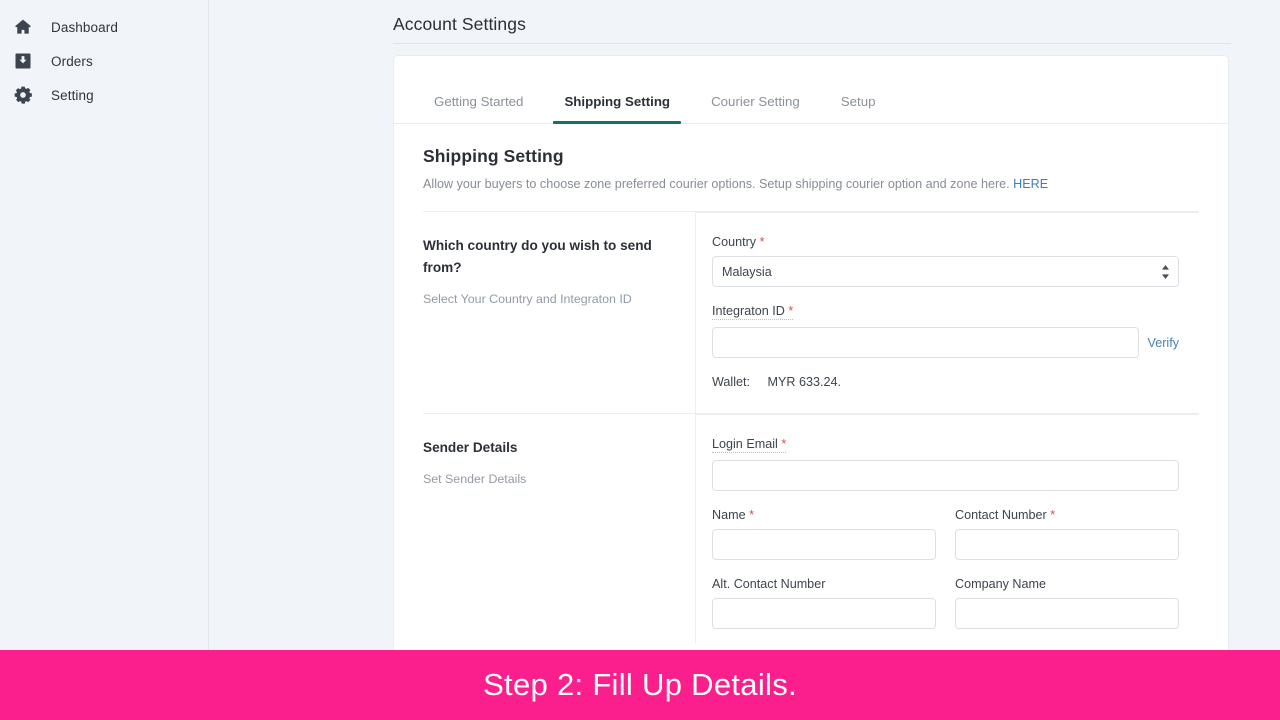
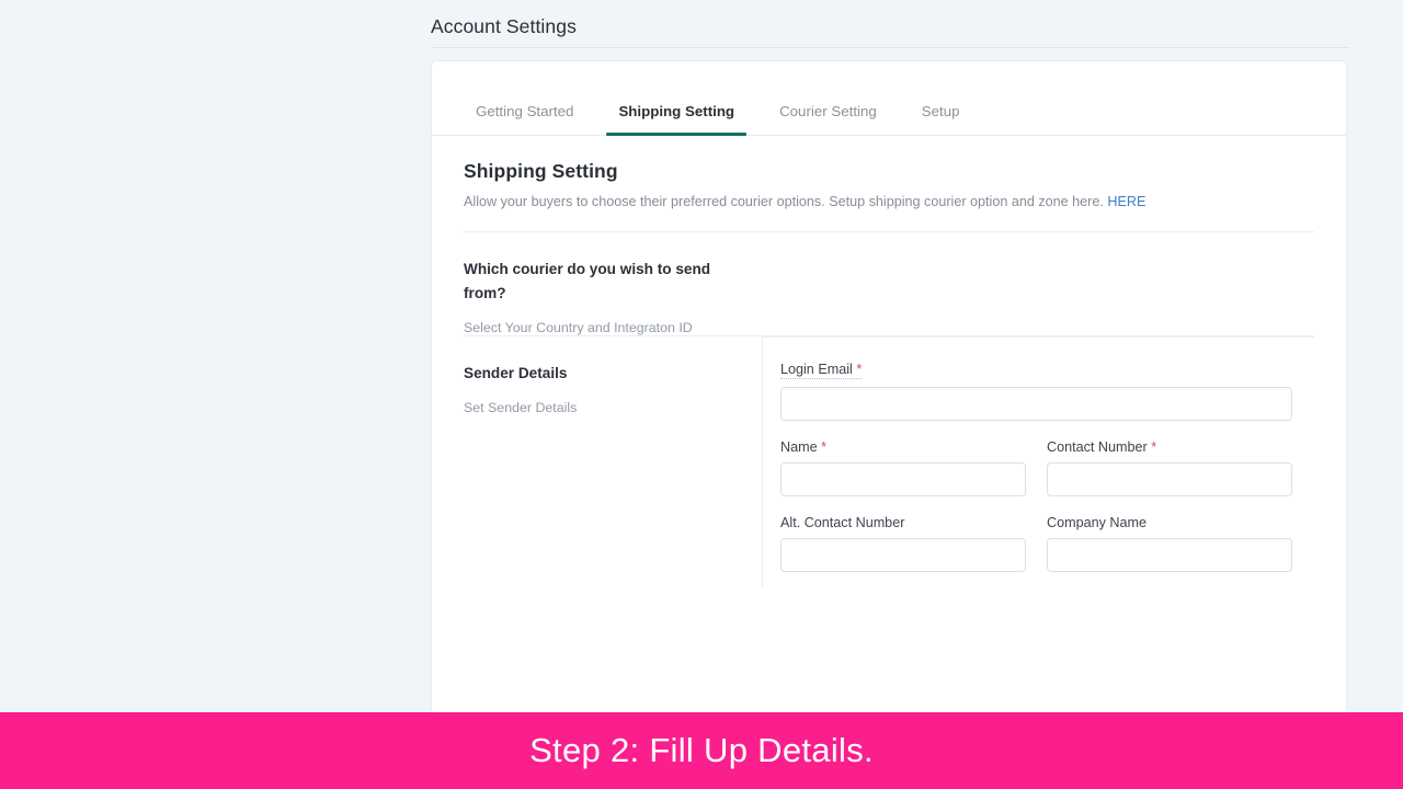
- Dashboard
- Orders
- Setting
  Account Settings
  Getting Started
  Shipping Setting
  Courier Setting
  Setup
  Shipping Setting
- Allow your buyers to choose zone preferred courier options. Setup shipping courier option and zone here. HERE
+ Allow your buyers to choose their preferred courier options. Setup shipping courier option and zone here. HERE
- Which country do you wish to send from?
+ Which courier do you wish to send from?
  Select Your Country and Integraton ID
- Country *
- Malaysia
- Integraton ID *
- Verify
- Wallet: MYR 633.24.
  Sender Details
  Set Sender Details
  Login Email *
  Name *
  Contact Number *
  Alt. Contact Number
  Company Name
  Step 2: Fill Up Details.
